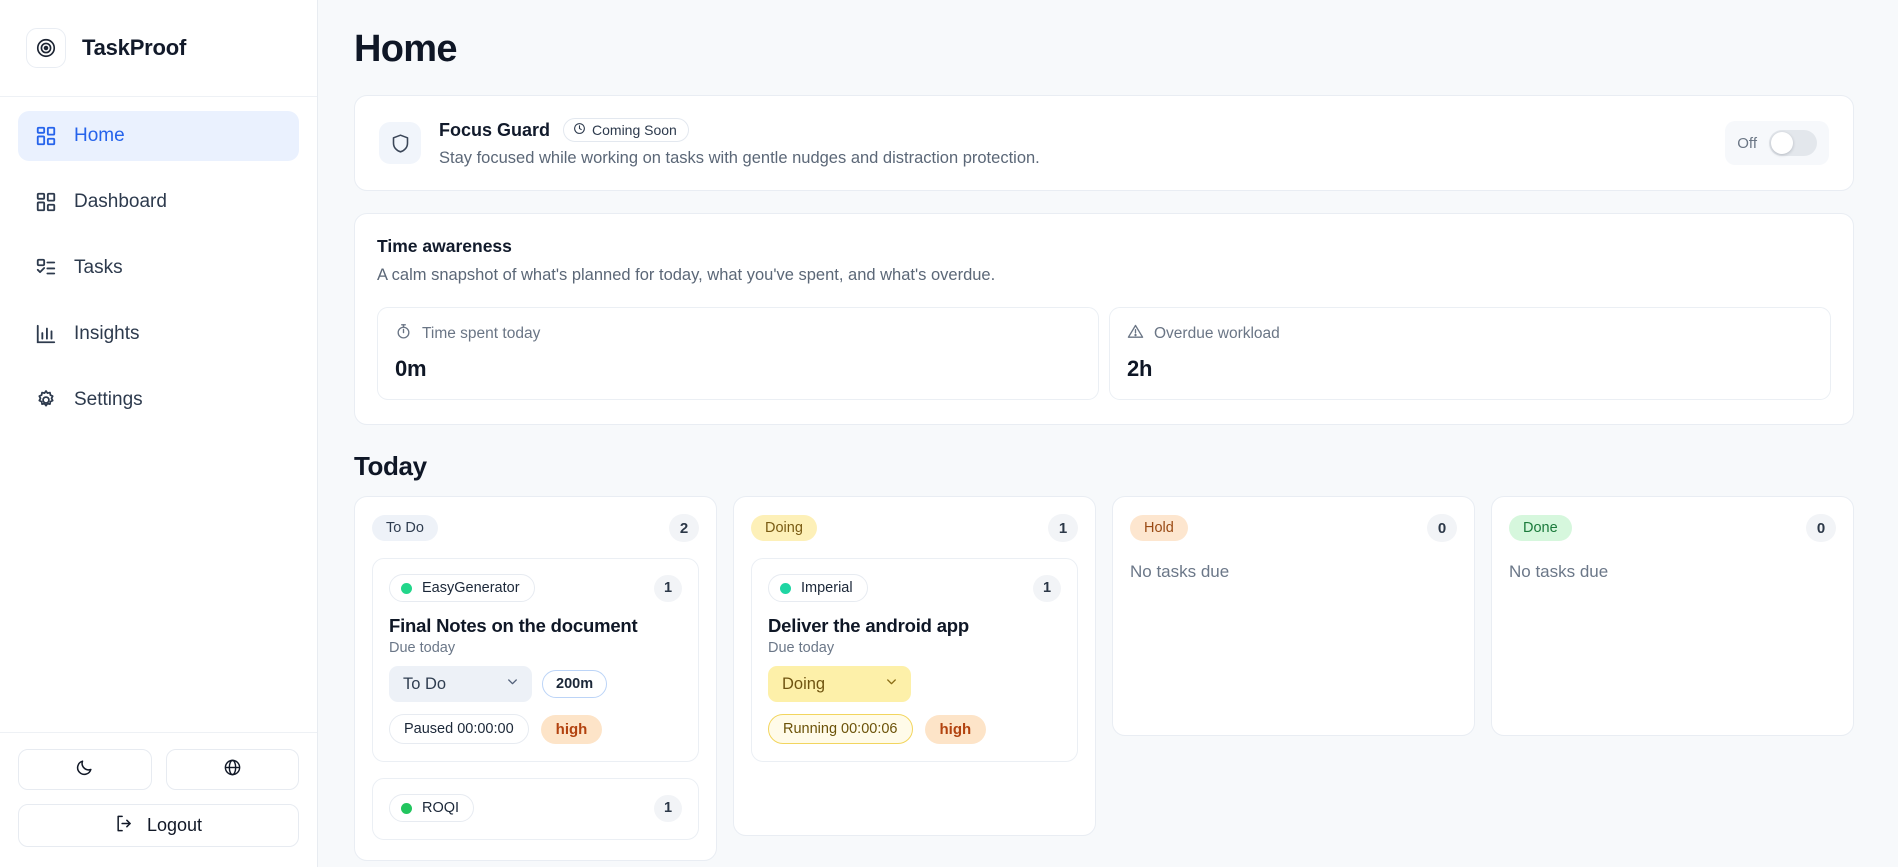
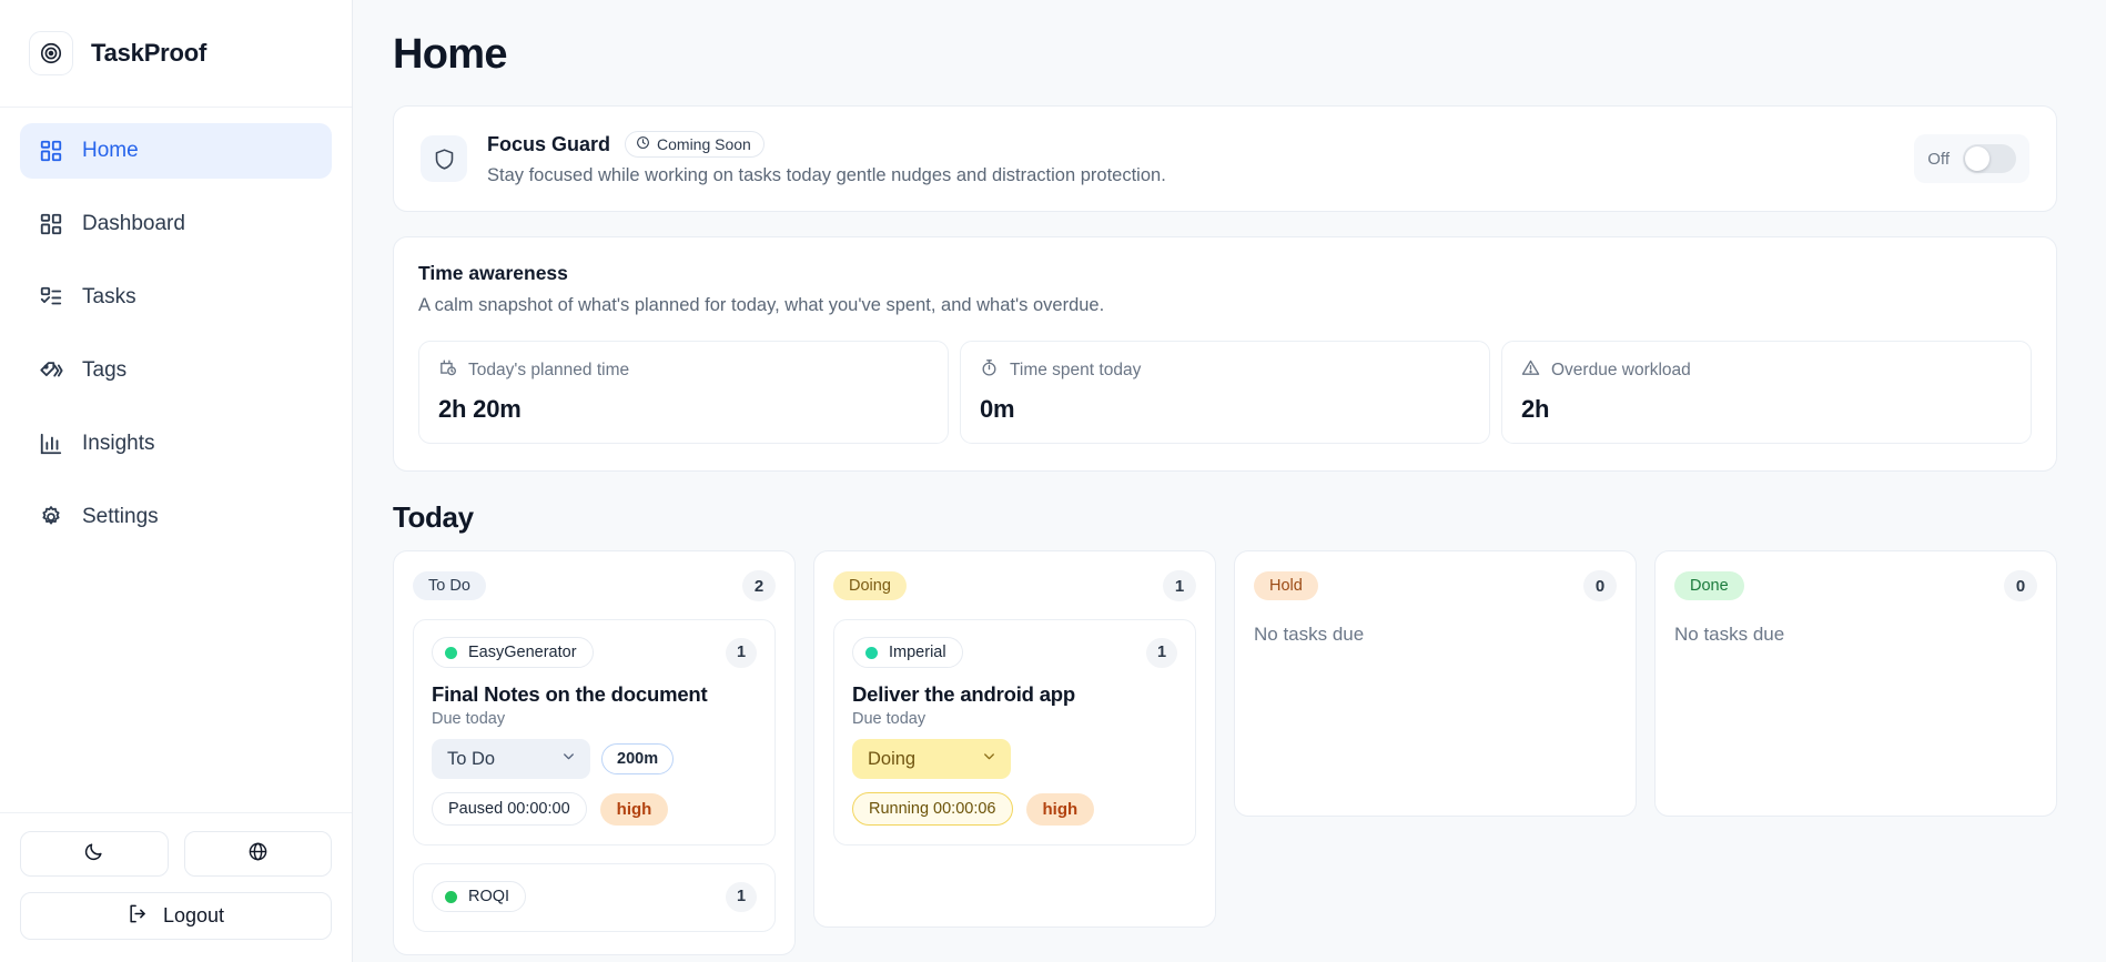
  TaskProof
  Home
  Dashboard
  Tasks
+ Tags
  Insights
  Settings
  Logout
  Home
  Focus Guard
  Coming Soon
- Stay focused while working on tasks with gentle nudges and distraction protection.
+ Stay focused while working on tasks today gentle nudges and distraction protection.
  Off
  Time awareness
  A calm snapshot of what's planned for today, what you've spent, and what's overdue.
+ Today's planned time
+ 2h 20m
  Time spent today
  0m
  Overdue workload
  2h
  Today
  To Do
  2
  EasyGenerator
  1
  Final Notes on the document
  Due today
  To Do
  200m
  Paused 00:00:00
  high
  ROQI
  1
  Doing
  1
  Imperial
  1
  Deliver the android app
  Due today
  Doing
  Running 00:00:06
  high
  Hold
  0
  No tasks due
  Done
  0
  No tasks due
